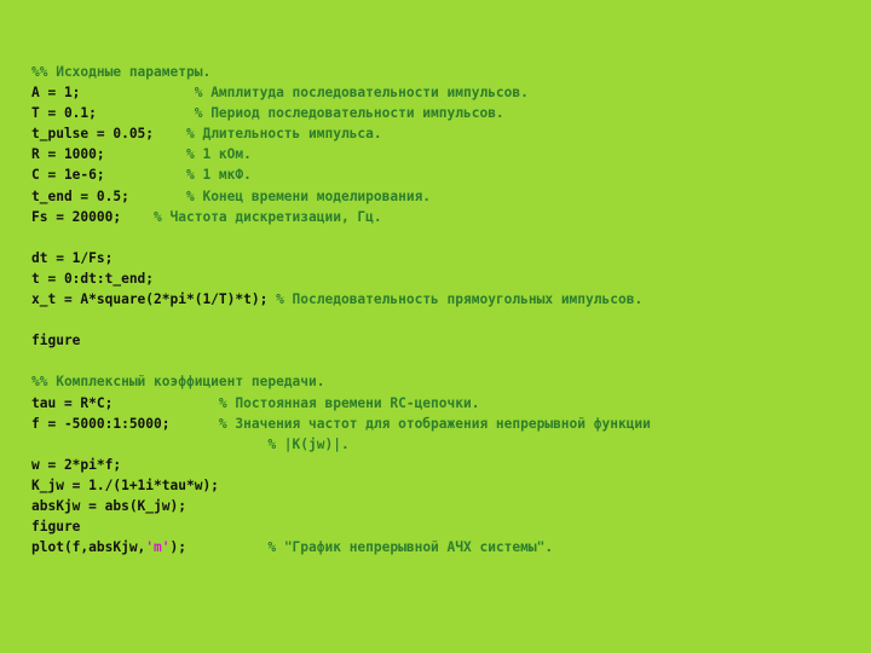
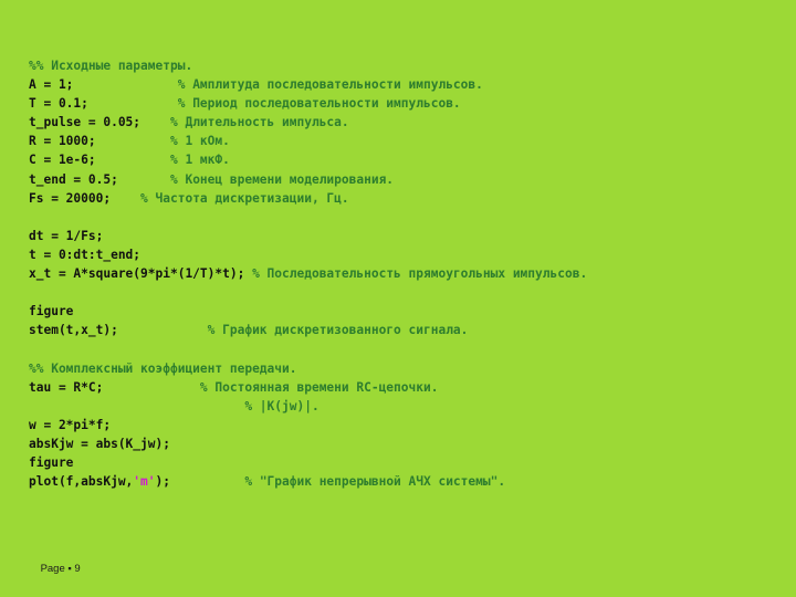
  %% Исходные параметры.
  A = 1; % Амплитуда последовательности импульсов.
  T = 0.1; % Период последовательности импульсов.
  t_pulse = 0.05; % Длительность импульса.
  R = 1000; % 1 кОм.
  C = 1e-6; % 1 мкФ.
  t_end = 0.5; % Конец времени моделирования.
  Fs = 20000; % Частота дискретизации, Гц.
  dt = 1/Fs;
  t = 0:dt:t_end;
- x_t = A*square(2*pi*(1/T)*t); % Последовательность прямоугольных импульсов.
+ x_t = A*square(9*pi*(1/T)*t); % Последовательность прямоугольных импульсов.
  figure
+ stem(t,x_t); % График дискретизованного сигнала.
  %% Комплексный коэффициент передачи.
  tau = R*C; % Постоянная времени RC-цепочки.
- f = -5000:1:5000; % Значения частот для отображения непрерывной функции
  % |K(jw)|.
  w = 2*pi*f;
- K_jw = 1./(1+1i*tau*w);
  absKjw = abs(K_jw);
  figure
  plot(f,absKjw,'m'); % "График непрерывной АЧХ системы".
+ Page ▪ 9
